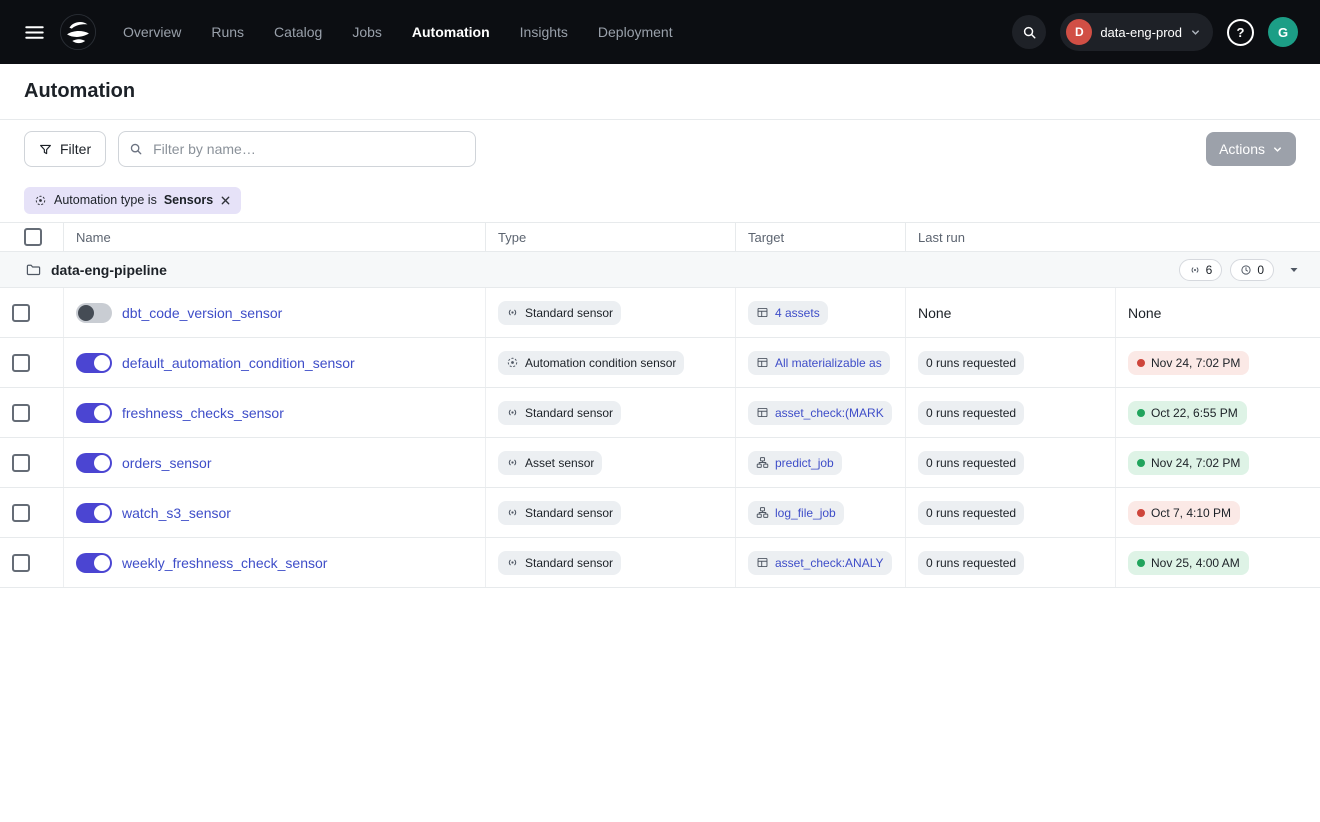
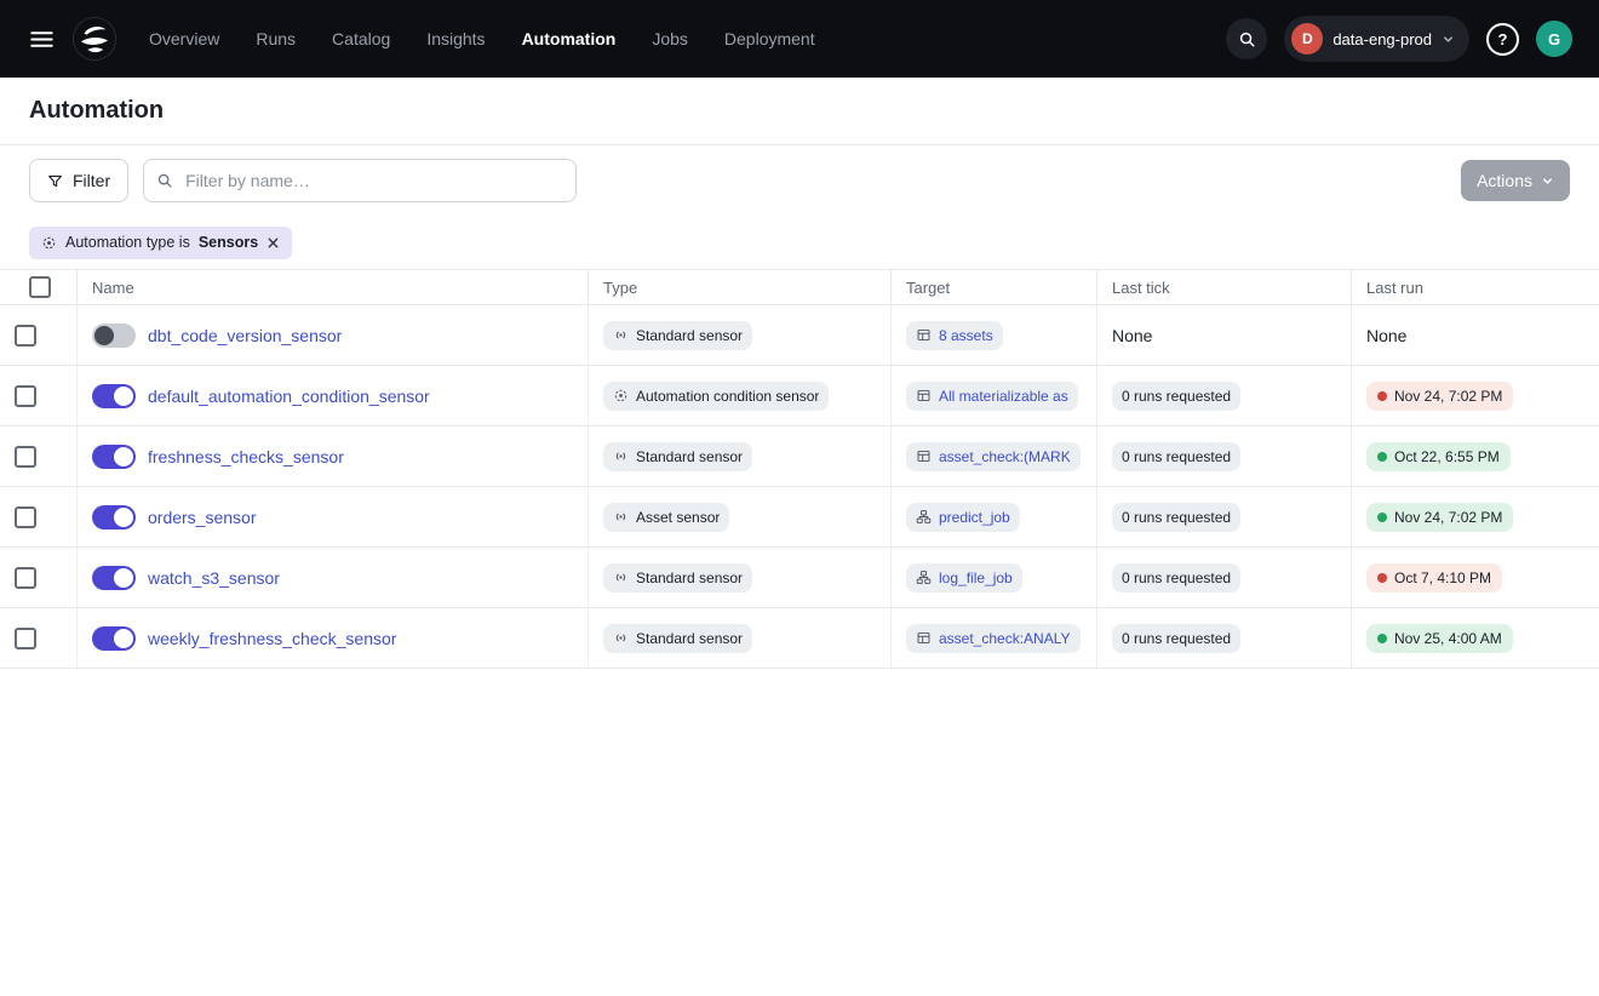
  Overview
  Runs
  Catalog
- Jobs
+ Insights
  Automation
- Insights
+ Jobs
  Deployment
  D
  data-eng-prod
  ?
  G
  Automation
  Filter
  Filter by name…
  Actions
  Automation type is
  Sensors
  Name
  Type
  Target
+ Last tick
  Last run
- data-eng-pipeline
- 6
- 0
  dbt_code_version_sensor
  Standard sensor
- 4 assets
+ 8 assets
  None
  None
  default_automation_condition_sensor
  Automation condition sensor
  All materializable as
  0 runs requested
  Nov 24, 7:02 PM
  freshness_checks_sensor
  Standard sensor
  asset_check:(MARK
  0 runs requested
  Oct 22, 6:55 PM
  orders_sensor
  Asset sensor
  predict_job
  0 runs requested
  Nov 24, 7:02 PM
  watch_s3_sensor
  Standard sensor
  log_file_job
  0 runs requested
  Oct 7, 4:10 PM
  weekly_freshness_check_sensor
  Standard sensor
  asset_check:ANALY
  0 runs requested
  Nov 25, 4:00 AM
